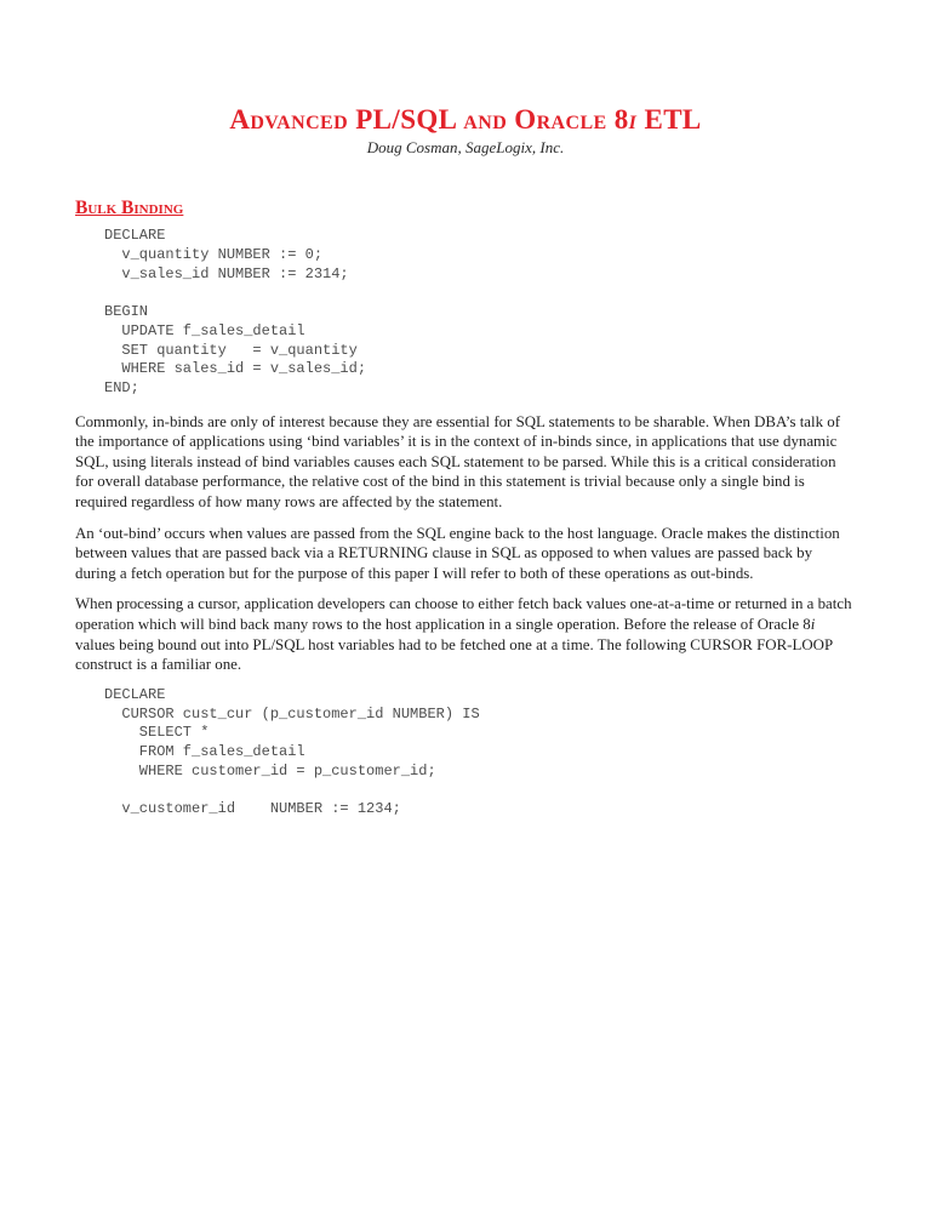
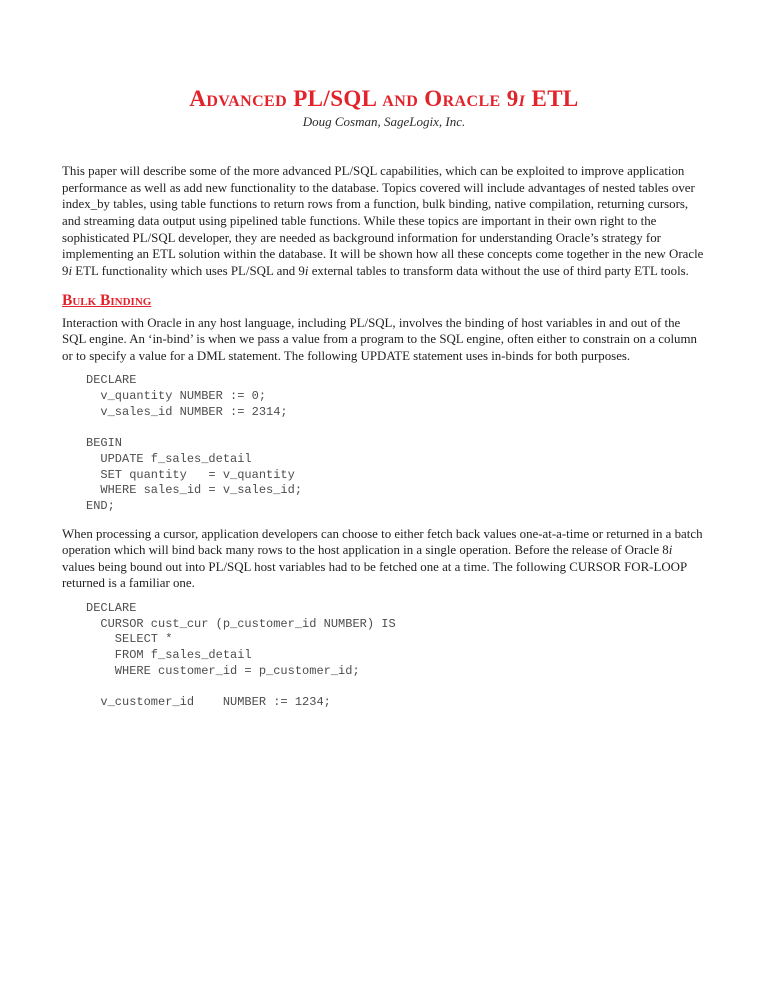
- Advanced PL/SQL and Oracle 8i ETL
+ Advanced PL/SQL and Oracle 9i ETL
  Doug Cosman, SageLogix, Inc.
+ This paper will describe some of the more advanced PL/SQL capabilities, which can be exploited to improve application performance as well as add new functionality to the database. Topics covered will include advantages of nested tables over index_by tables, using table functions to return rows from a function, bulk binding, native compilation, returning cursors, and streaming data output using pipelined table functions. While these topics are important in their own right to the sophisticated PL/SQL developer, they are needed as background information for understanding Oracle’s strategy for implementing an ETL solution within the database. It will be shown how all these concepts come together in the new Oracle 9i ETL functionality which uses PL/SQL and 9i external tables to transform data without the use of third party ETL tools.
  Bulk Binding
+ Interaction with Oracle in any host language, including PL/SQL, involves the binding of host variables in and out of the SQL engine. An ‘in-bind’ is when we pass a value from a program to the SQL engine, often either to constrain on a column or to specify a value for a DML statement. The following UPDATE statement uses in-binds for both purposes.
  DECLARE
  v_quantity NUMBER := 0;
  v_sales_id NUMBER := 2314;
  BEGIN
  UPDATE f_sales_detail
  SET quantity = v_quantity
  WHERE sales_id = v_sales_id;
  END;
- Commonly, in-binds are only of interest because they are essential for SQL statements to be sharable. When DBA’s talk of the importance of applications using ‘bind variables’ it is in the context of in-binds since, in applications that use dynamic SQL, using literals instead of bind variables causes each SQL statement to be parsed. While this is a critical consideration for overall database performance, the relative cost of the bind in this statement is trivial because only a single bind is required regardless of how many rows are affected by the statement.
- An ‘out-bind’ occurs when values are passed from the SQL engine back to the host language. Oracle makes the distinction between values that are passed back via a RETURNING clause in SQL as opposed to when values are passed back by during a fetch operation but for the purpose of this paper I will refer to both of these operations as out-binds.
- When processing a cursor, application developers can choose to either fetch back values one-at-a-time or returned in a batch operation which will bind back many rows to the host application in a single operation. Before the release of Oracle 8i values being bound out into PL/SQL host variables had to be fetched one at a time. The following CURSOR FOR-LOOP construct is a familiar one.
+ When processing a cursor, application developers can choose to either fetch back values one-at-a-time or returned in a batch operation which will bind back many rows to the host application in a single operation. Before the release of Oracle 8i values being bound out into PL/SQL host variables had to be fetched one at a time. The following CURSOR FOR-LOOP returned is a familiar one.
  DECLARE
  CURSOR cust_cur (p_customer_id NUMBER) IS
  SELECT *
  FROM f_sales_detail
  WHERE customer_id = p_customer_id;
  v_customer_id NUMBER := 1234;
